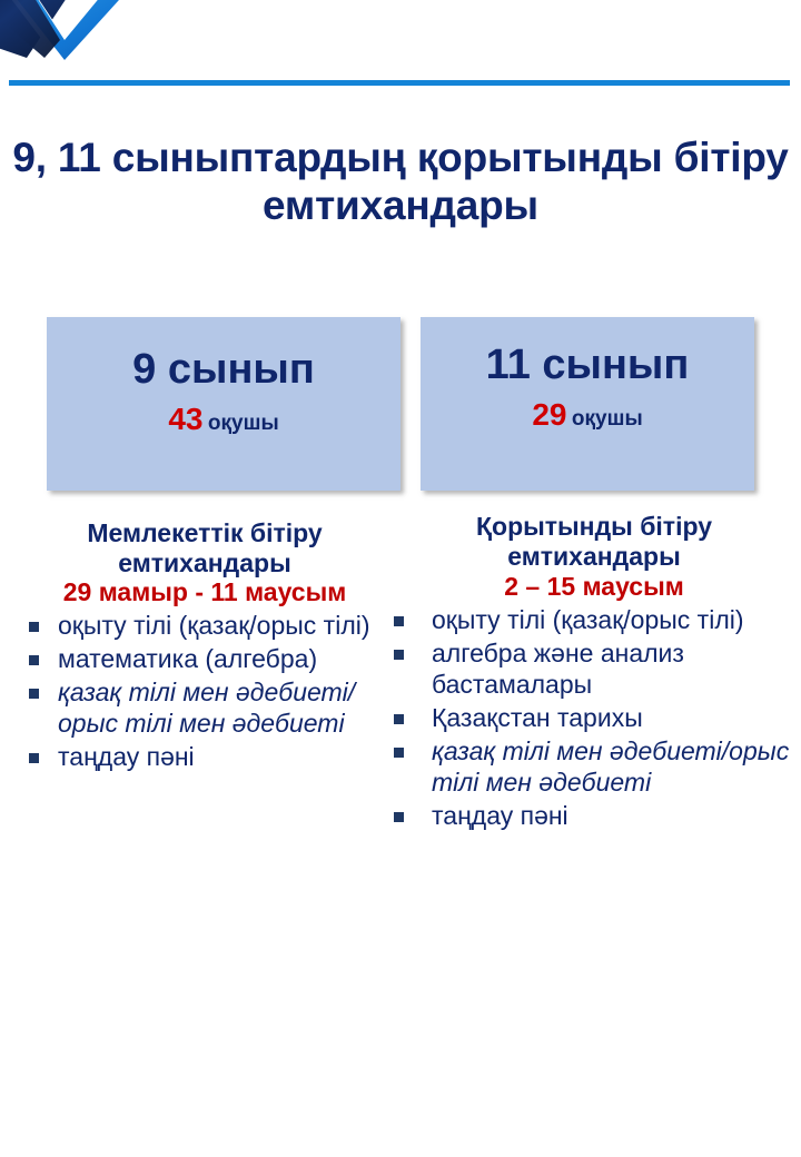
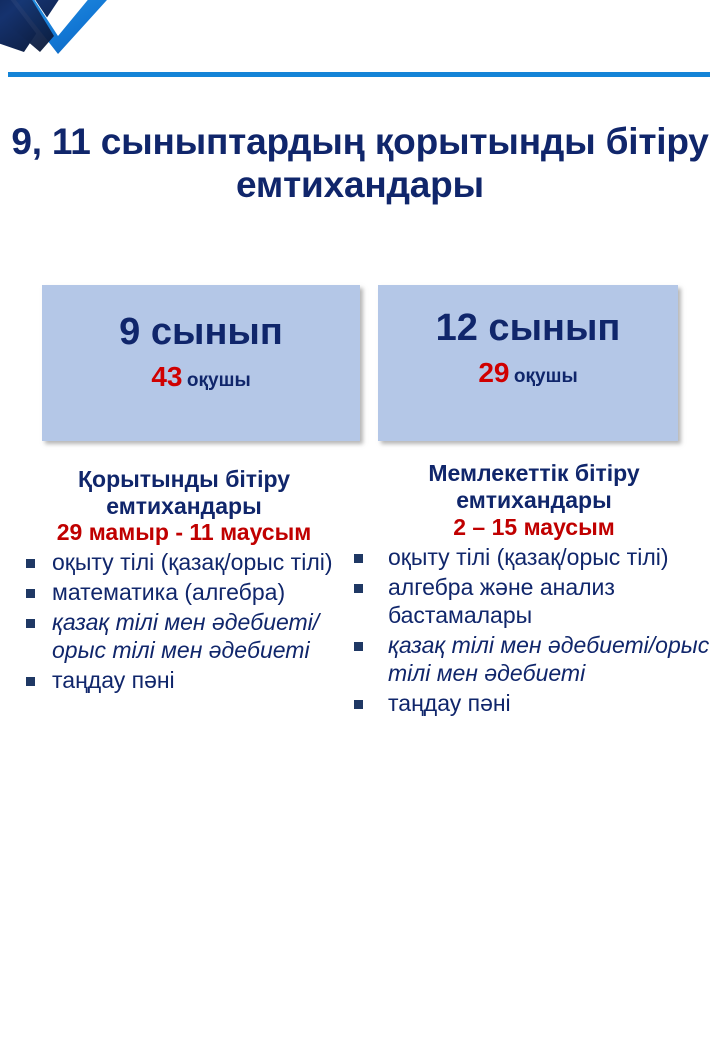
  9, 11 сыныптардың қорытынды бітіру емтихандары
  9 сынып
  43 оқушы
- 11 сынып
+ 12 сынып
  29 оқушы
- Мемлекеттік бітіру емтихандары
+ Қорытынды бітіру емтихандары
  29 мамыр - 11 маусым
  оқыту тілі (қазақ/орыс тілі)
  математика (алгебра)
  қазақ тілі мен әдебиеті/орыс тілі мен әдебиеті
  таңдау пәні
- Қорытынды бітіру емтихандары
+ Мемлекеттік бітіру емтихандары
  2 – 15 маусым
  оқыту тілі (қазақ/орыс тілі)
  алгебра және анализ бастамалары
- Қазақстан тарихы
  қазақ тілі мен әдебиеті/орыс тілі мен әдебиеті
  таңдау пәні
